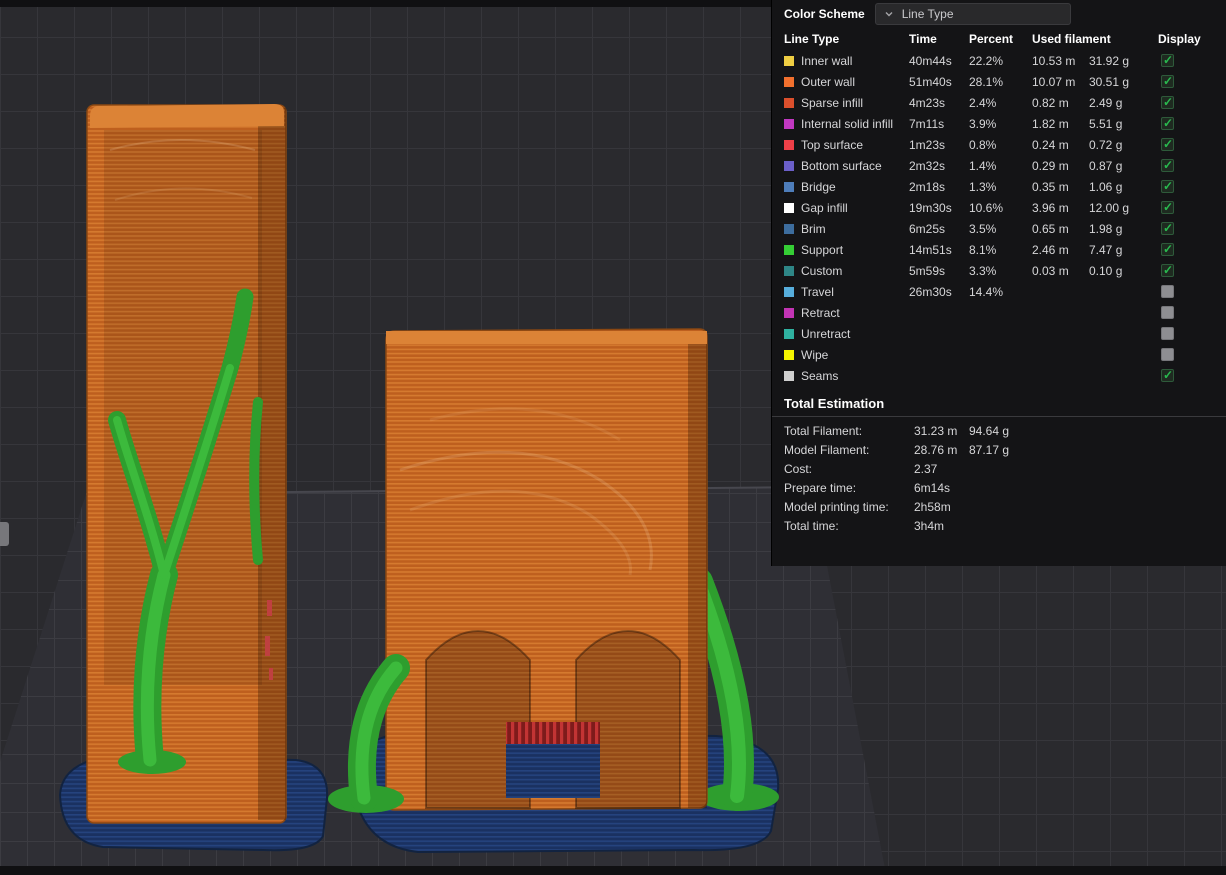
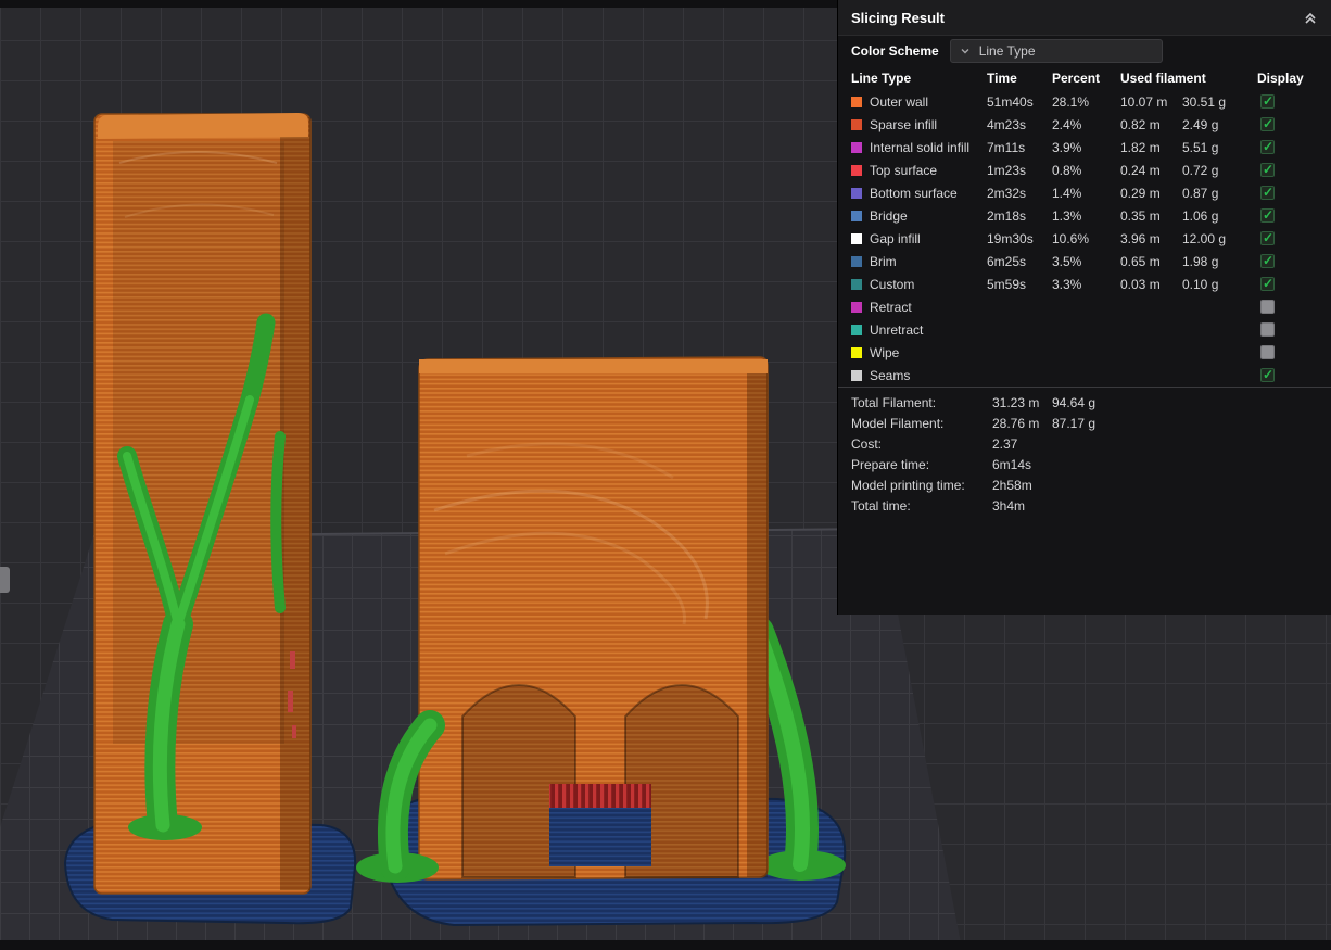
+ Slicing Result
  Color Scheme
  Line Type
  Line Type
  Time
  Percent
  Used filament
  Display
- Inner wall
- 40m44s
- 22.2%
- 10.53 m
- 31.92 g
  Outer wall
  51m40s
  28.1%
  10.07 m
  30.51 g
  Sparse infill
  4m23s
  2.4%
  0.82 m
  2.49 g
  Internal solid infill
  7m11s
  3.9%
  1.82 m
  5.51 g
  Top surface
  1m23s
  0.8%
  0.24 m
  0.72 g
  Bottom surface
  2m32s
  1.4%
  0.29 m
  0.87 g
  Bridge
  2m18s
  1.3%
  0.35 m
  1.06 g
  Gap infill
  19m30s
  10.6%
  3.96 m
  12.00 g
  Brim
  6m25s
  3.5%
  0.65 m
  1.98 g
- Support
- 14m51s
- 8.1%
- 2.46 m
- 7.47 g
  Custom
  5m59s
  3.3%
  0.03 m
  0.10 g
- Travel
- 26m30s
- 14.4%
  Retract
  Unretract
  Wipe
  Seams
- Total Estimation
  Total Filament:
  31.23 m
  94.64 g
  Model Filament:
  28.76 m
  87.17 g
  Cost:
  2.37
  Prepare time:
  6m14s
  Model printing time:
  2h58m
  Total time:
  3h4m
